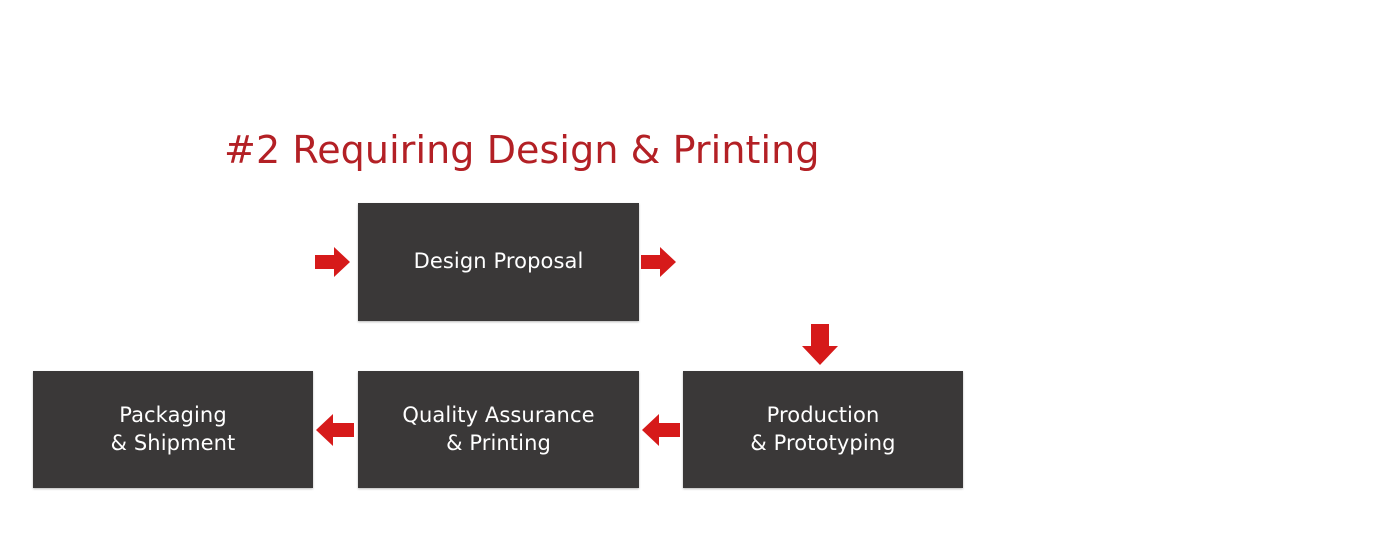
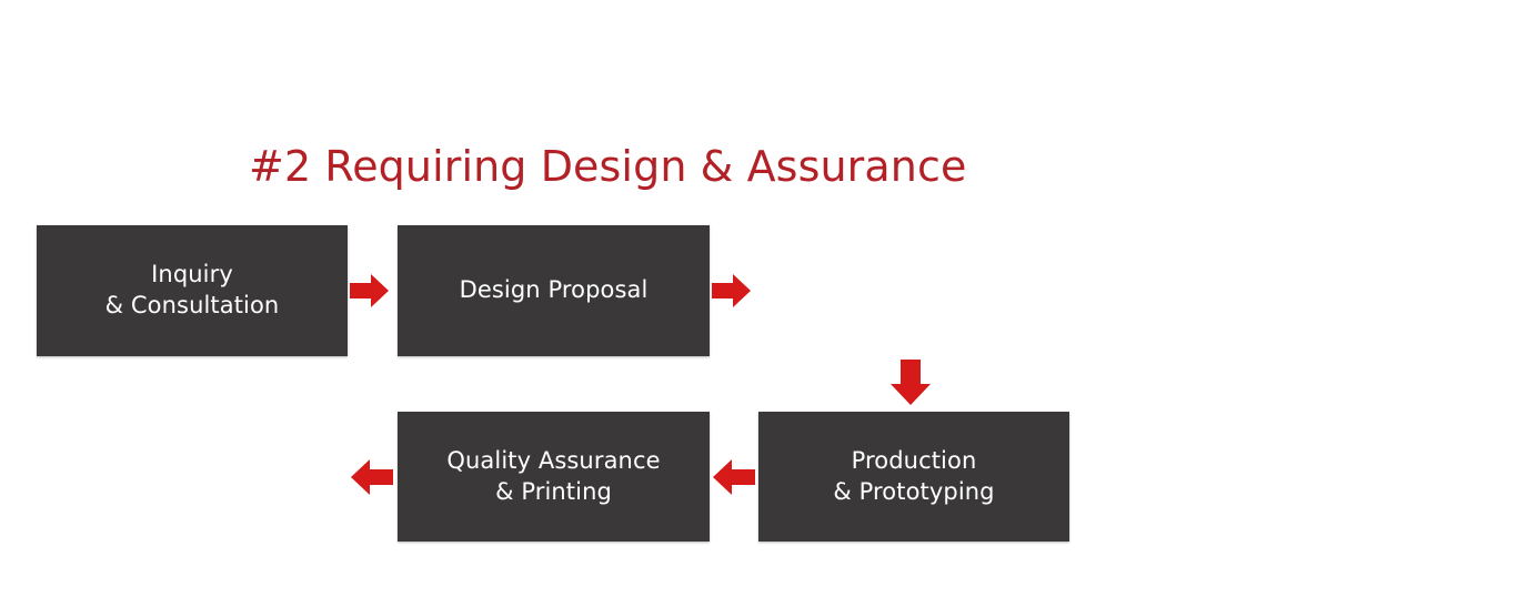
- #2 Requiring Design & Printing
+ #2 Requiring Design & Assurance
+ Inquiry
+ & Consultation
  Design Proposal
- Packaging
- & Shipment
  Quality Assurance
  & Printing
  Production
  & Prototyping
